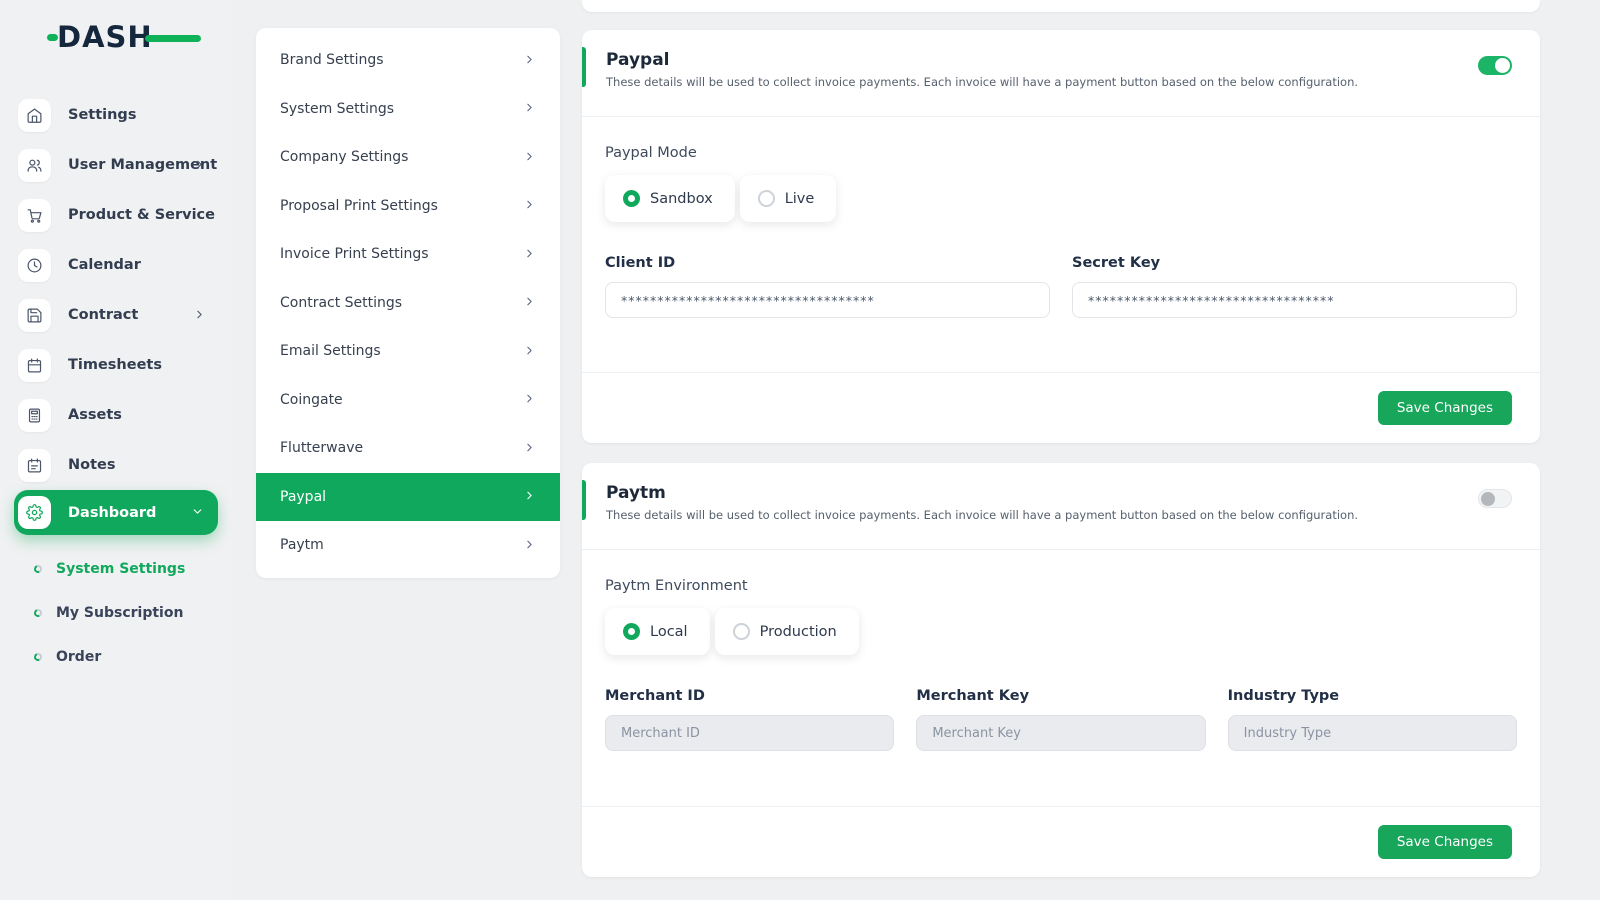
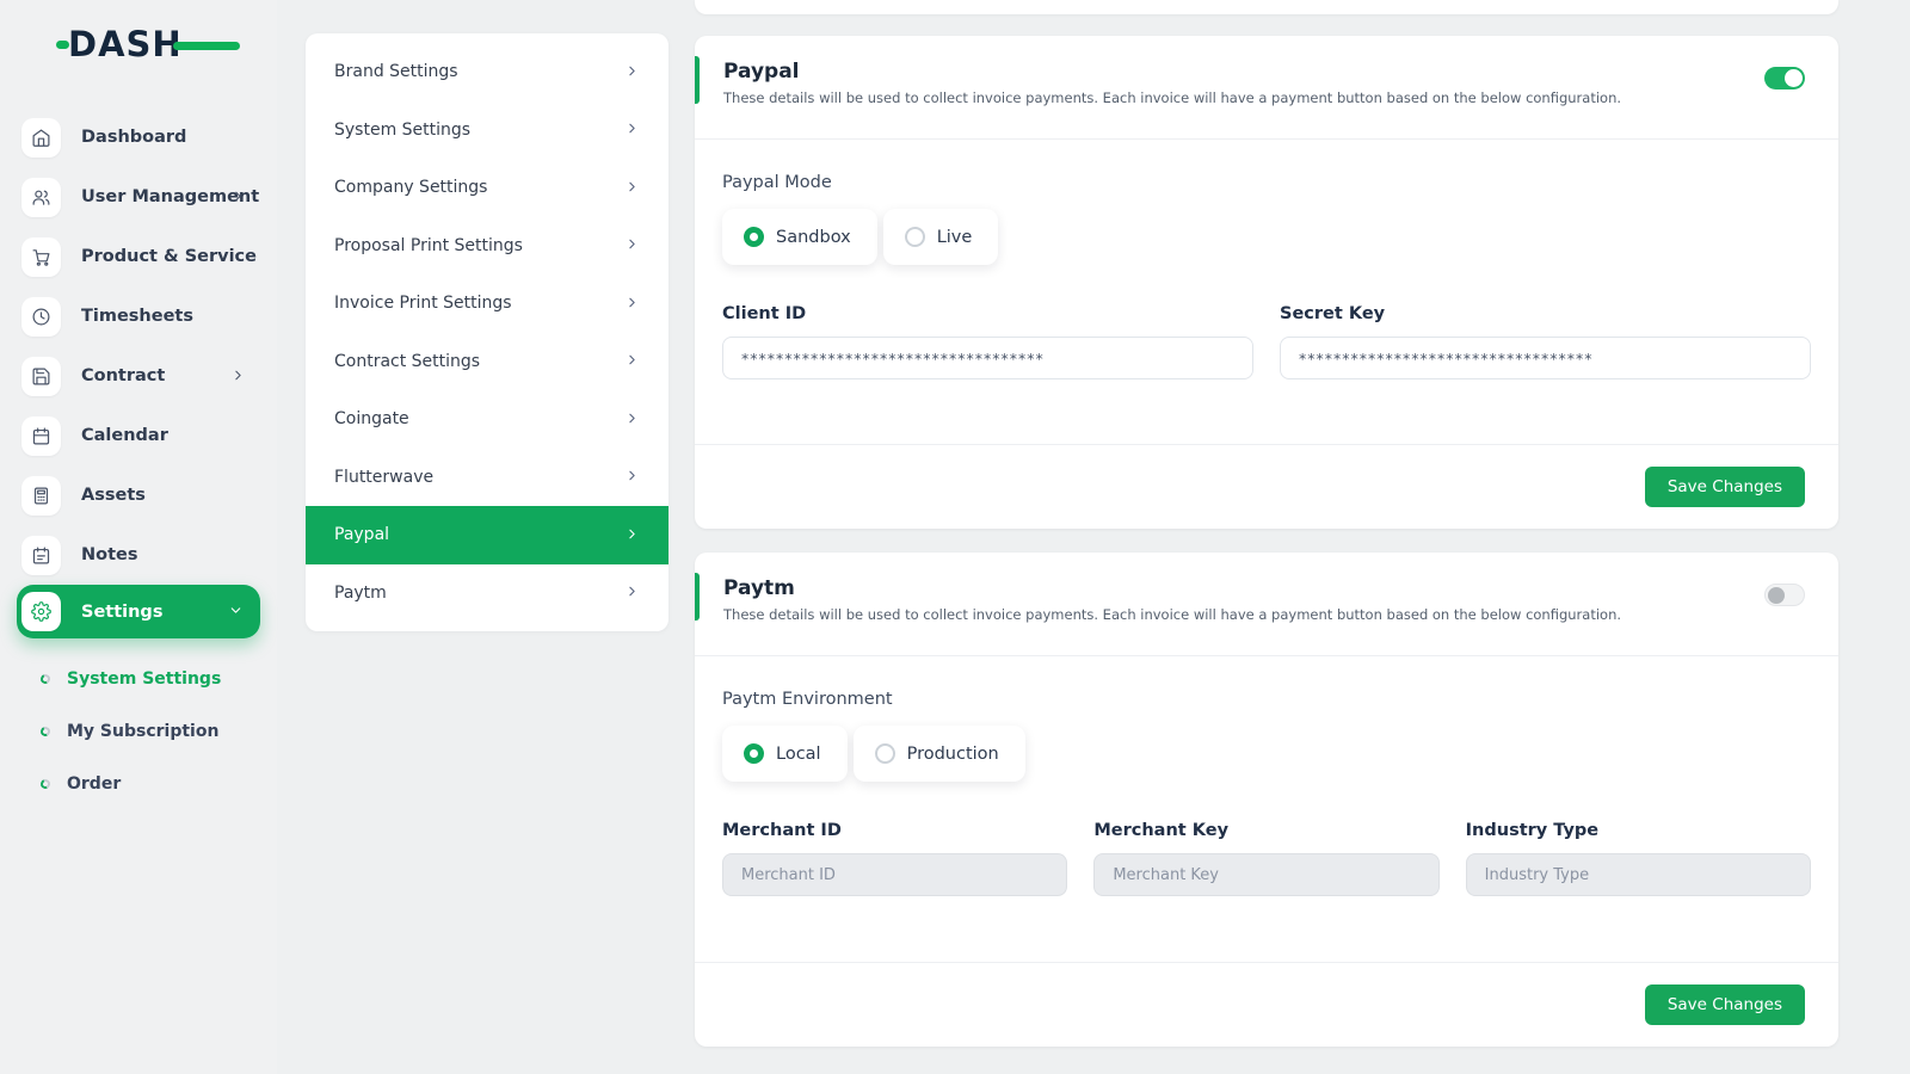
  DASH
- Settings
+ Dashboard
  User Management
  Product & Service
- Calendar
+ Timesheets
  Contract
- Timesheets
+ Calendar
  Assets
  Notes
- Dashboard
+ Settings
  System Settings
  My Subscription
  Order
  Brand Settings
  System Settings
  Company Settings
  Proposal Print Settings
  Invoice Print Settings
  Contract Settings
- Email Settings
  Coingate
  Flutterwave
  Paypal
  Paytm
  Paypal
  These details will be used to collect invoice payments. Each invoice will have a payment button based on the below configuration.
  Paypal Mode
  Sandbox
  Live
  Client ID
  ***********************************
  Secret Key
  **********************************
  Save Changes
  Paytm
  These details will be used to collect invoice payments. Each invoice will have a payment button based on the below configuration.
  Paytm Environment
  Local
  Production
  Merchant ID
  Merchant ID
  Merchant Key
  Merchant Key
  Industry Type
  Industry Type
  Save Changes
